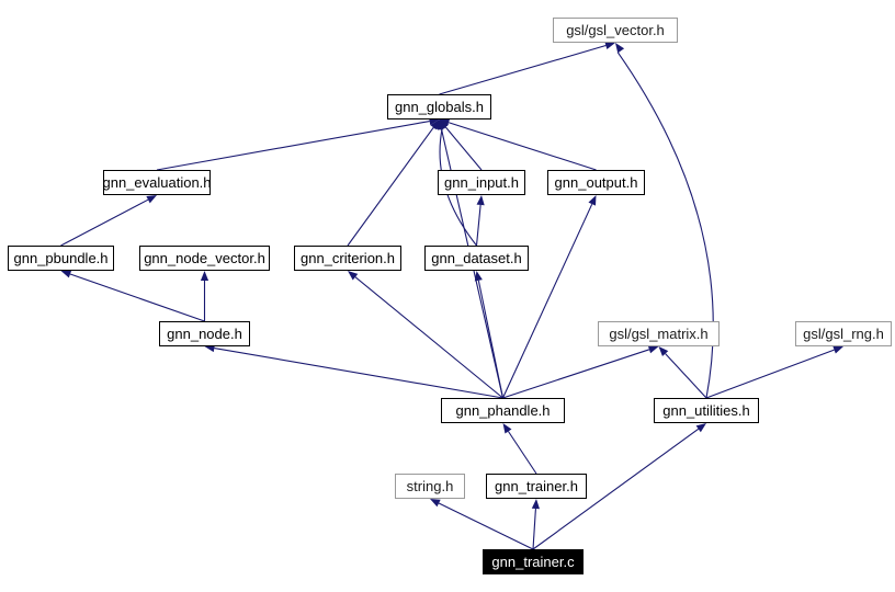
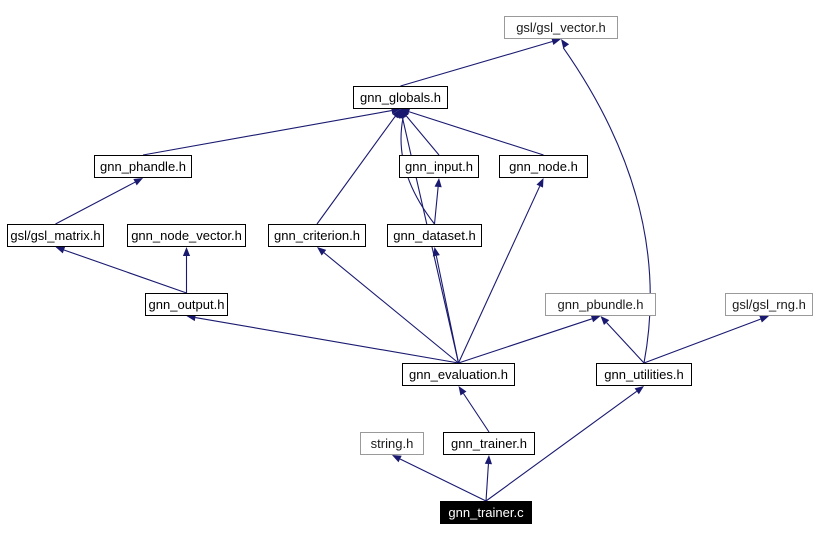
  gsl/gsl_vector.h
  gnn_globals.h
- gnn_evaluation.h
+ gnn_phandle.h
  gnn_input.h
- gnn_output.h
+ gnn_node.h
- gnn_pbundle.h
+ gsl/gsl_matrix.h
  gnn_node_vector.h
  gnn_criterion.h
  gnn_dataset.h
- gnn_node.h
+ gnn_output.h
- gsl/gsl_matrix.h
+ gnn_pbundle.h
  gsl/gsl_rng.h
- gnn_phandle.h
+ gnn_evaluation.h
  gnn_utilities.h
  string.h
  gnn_trainer.h
  gnn_trainer.c
